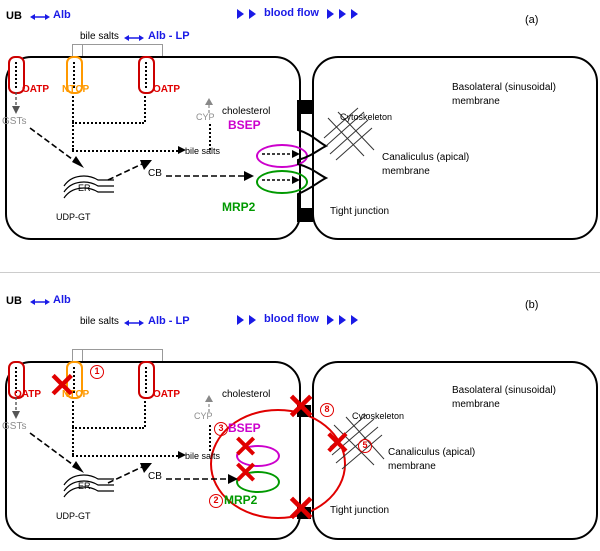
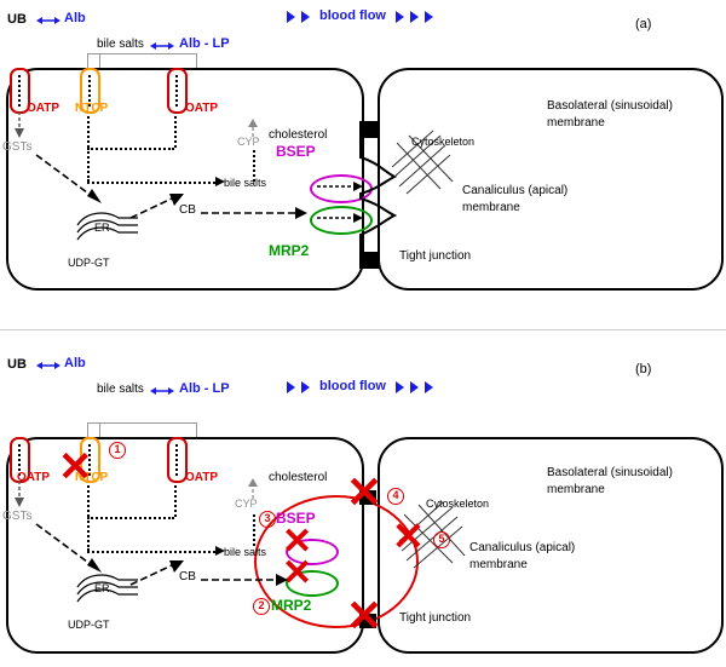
  (a)
  UB
  Alb
  bile salts
  Alb - LP
  blood flow
  OATP
  NTCP
  OATP
  GSTs
  cholesterol
  CYP
  BSEP
  bile salts
  MRP2
  CB
  ER
  UDP-GT
  Cytoskeleton
  Basolateral (sinusoidal)
  membrane
  Canaliculus (apical)
  membrane
  Tight junction
  (b)
  UB
  Alb
  bile salts
  Alb - LP
  blood flow
  OATP
  NTCP
  OATP
  ✕
  1
  GSTs
  cholesterol
  CYP
  BSEP
  3
  bile salts
  ✕
  ✕
  MRP2
  2
  CB
  ER
  UDP-GT
  ✕
  ✕
- 8
+ 4
  Cytoskeleton
  ✕
  5
  Basolateral (sinusoidal)
  membrane
  Canaliculus (apical)
  membrane
  Tight junction
